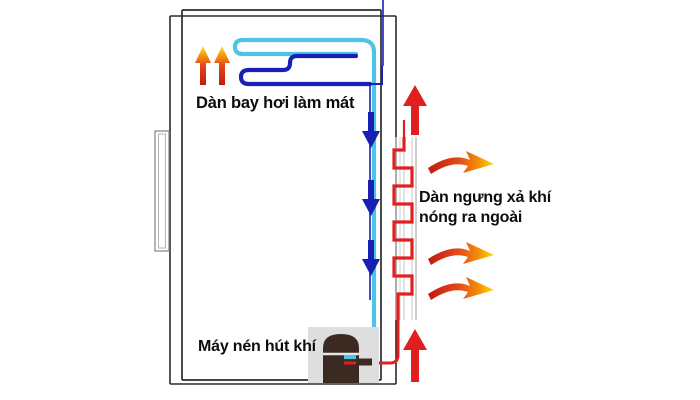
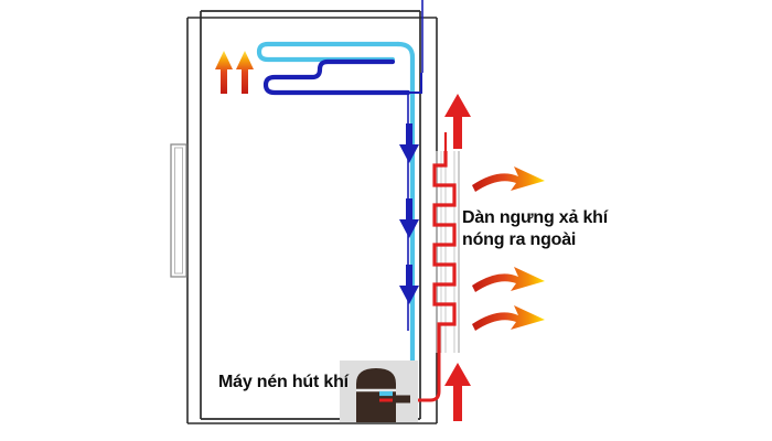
- Dàn bay hơi làm mát
  Dàn ngưng xả khí
  nóng ra ngoài
  Máy nén hút khí
